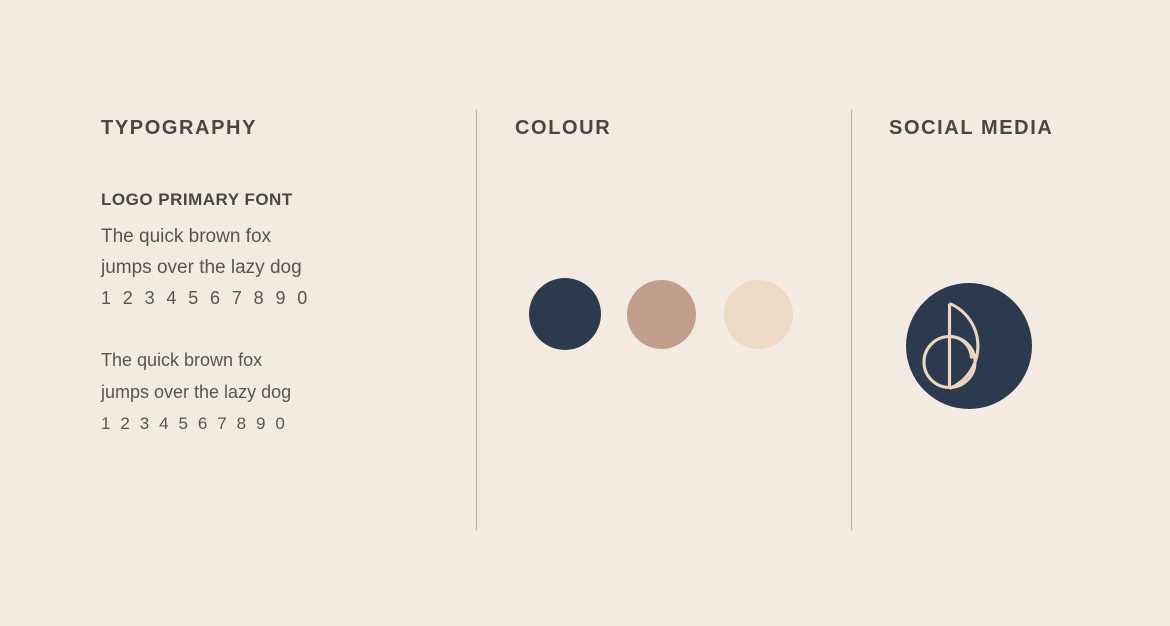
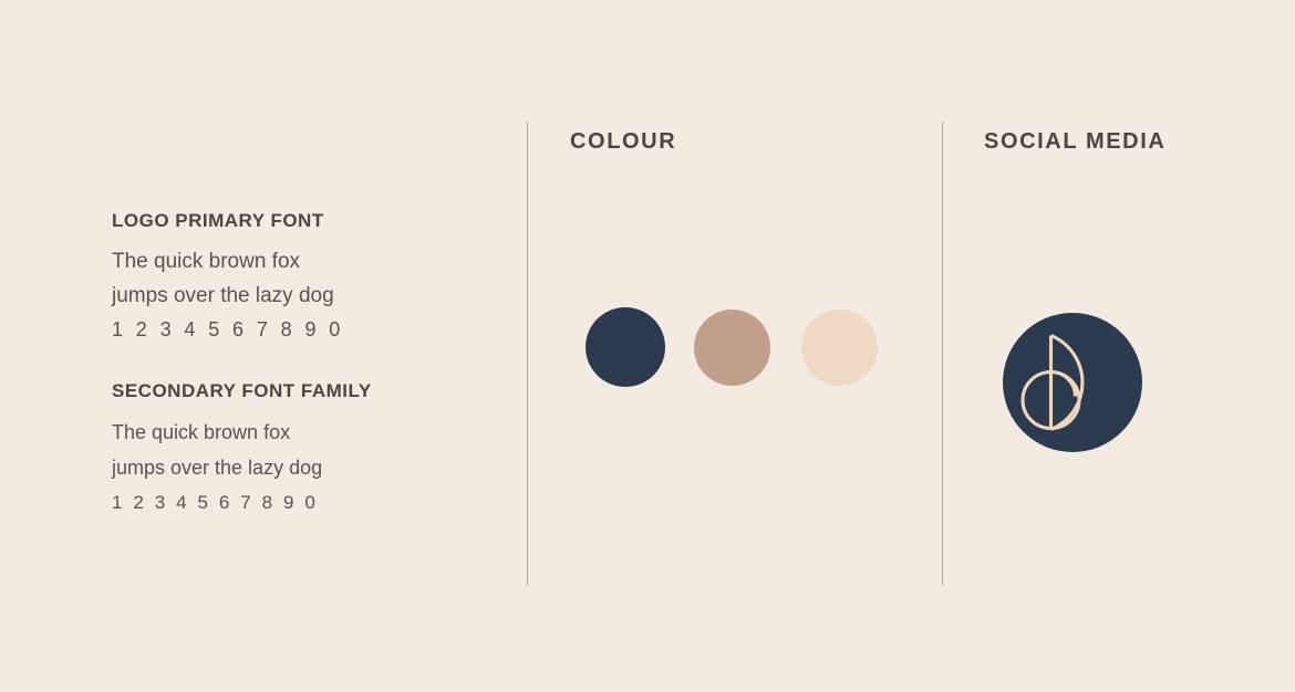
- TYPOGRAPHY
  COLOUR
  SOCIAL MEDIA
  LOGO PRIMARY FONT
  The quick brown fox
  jumps over the lazy dog
  1 2 3 4 5 6 7 8 9 0
+ SECONDARY FONT FAMILY
  The quick brown fox
  jumps over the lazy dog
  1 2 3 4 5 6 7 8 9 0
